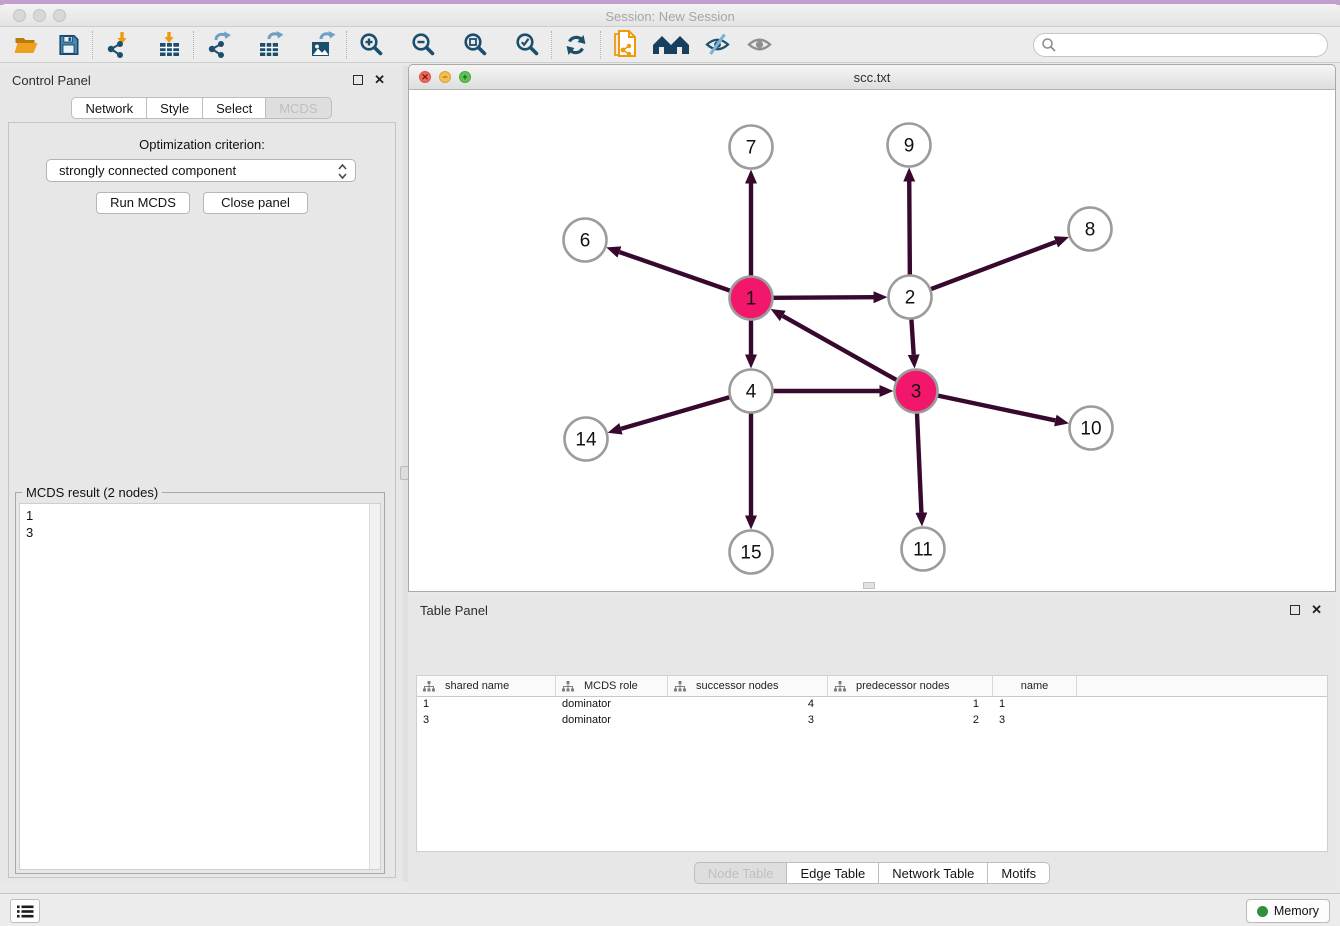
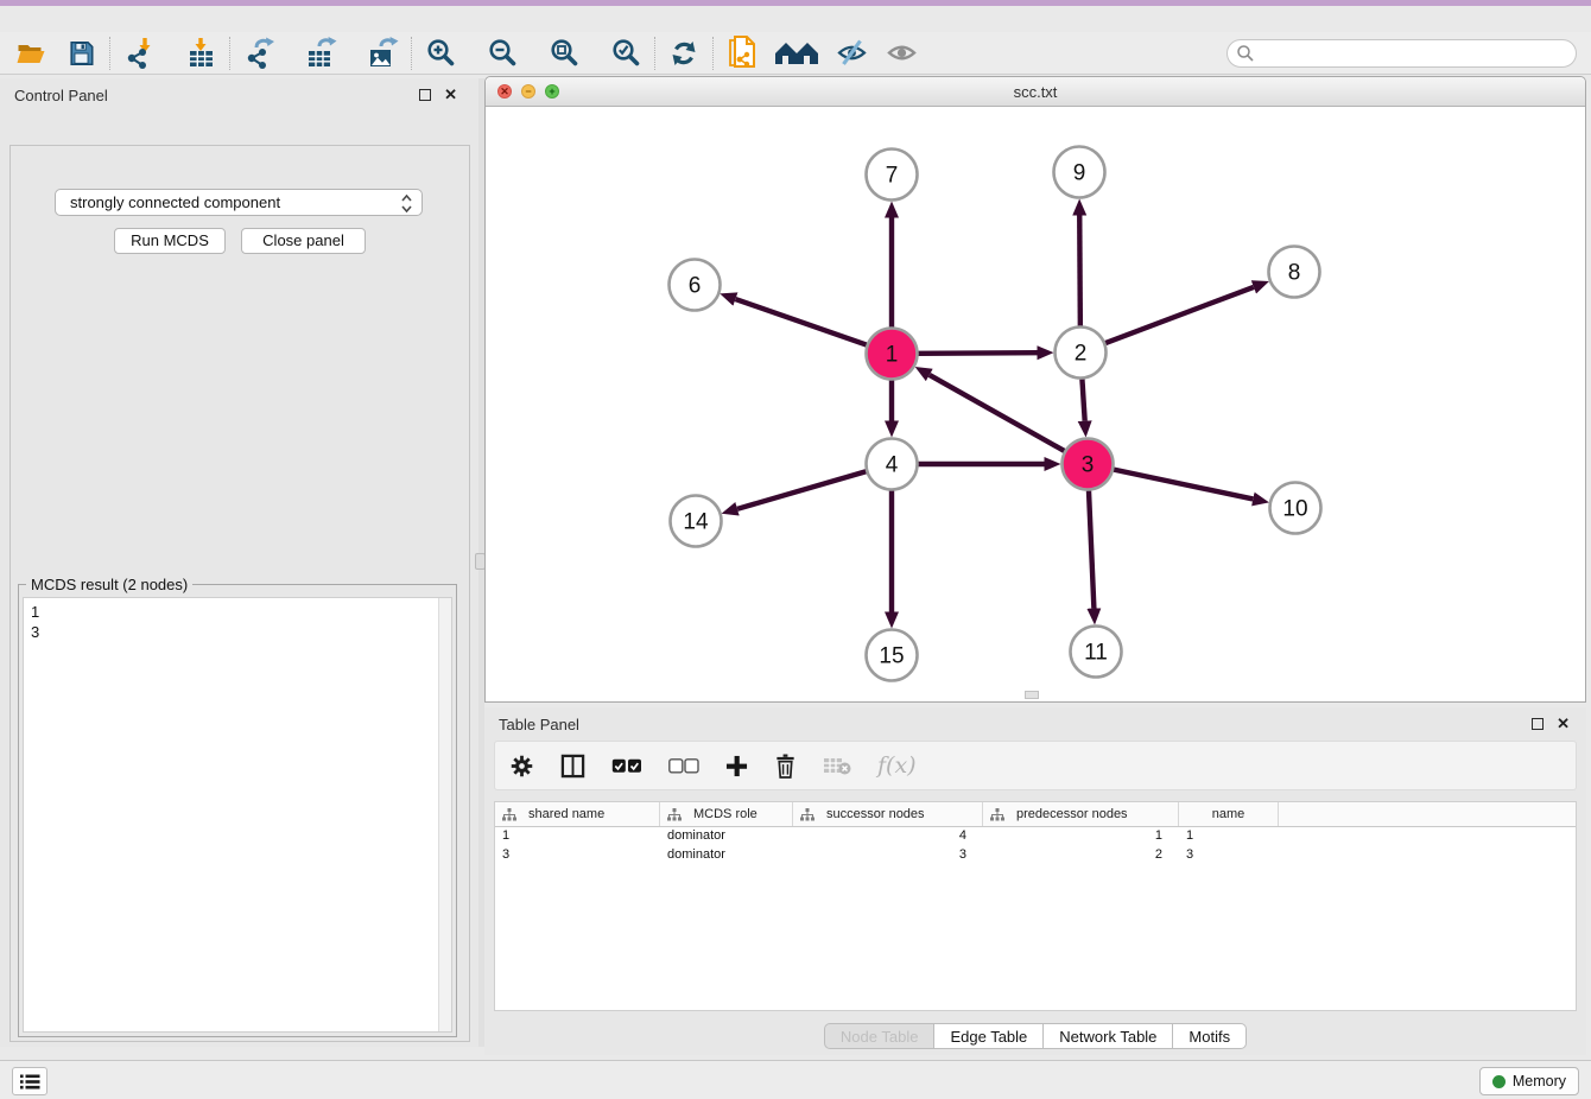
- Session: New Session
  Control Panel
- Network
- Style
- Select
- MCDS
- Optimization criterion:
  strongly connected component
  Run MCDS
  Close panel
  MCDS result (2 nodes)
  1
  3
  scc.txt
  7
  9
  6
  8
  1
  2
  4
  3
  14
  10
  15
  11
  Table Panel
+ f(x)
  shared name
  MCDS role
  successor nodes
  predecessor nodes
  name
  1
  dominator
  4
  1
  1
  3
  dominator
  3
  2
  3
  Node Table
  Edge Table
  Network Table
  Motifs
  Memory
